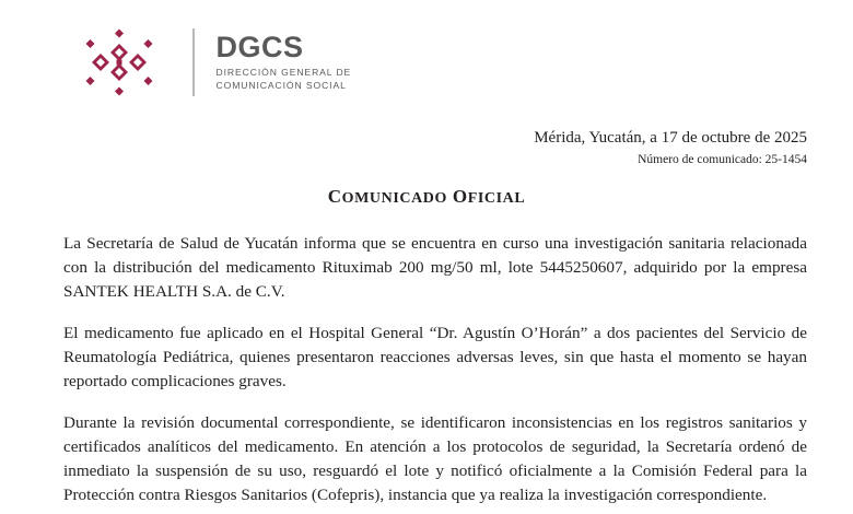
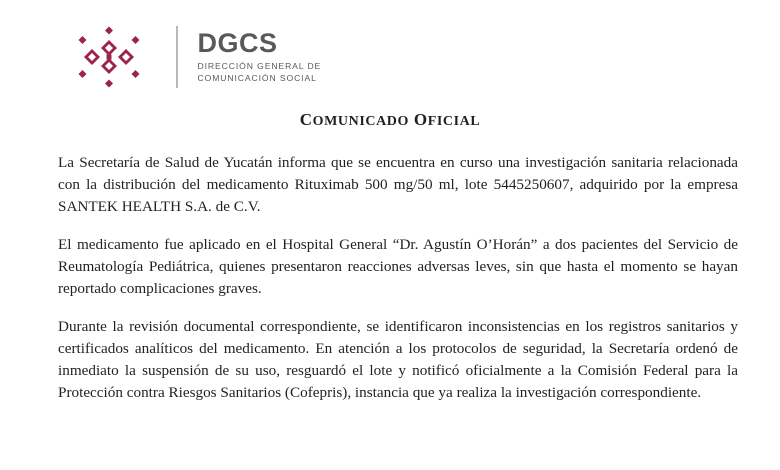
  DGCS
  DIRECCIÓN GENERAL DE
  COMUNICACIÓN SOCIAL
- Mérida, Yucatán, a 17 de octubre de 2025
- Número de comunicado: 25-1454
  COMUNICADO OFICIAL
- La Secretaría de Salud de Yucatán informa que se encuentra en curso una investigación sanitaria relacionada con la distribución del medicamento Rituximab 200 mg/50 ml, lote 5445250607, adquirido por la empresa SANTEK HEALTH S.A. de C.V.
+ La Secretaría de Salud de Yucatán informa que se encuentra en curso una investigación sanitaria relacionada con la distribución del medicamento Rituximab 500 mg/50 ml, lote 5445250607, adquirido por la empresa SANTEK HEALTH S.A. de C.V.
  El medicamento fue aplicado en el Hospital General “Dr. Agustín O’Horán” a dos pacientes del Servicio de Reumatología Pediátrica, quienes presentaron reacciones adversas leves, sin que hasta el momento se hayan reportado complicaciones graves.
  Durante la revisión documental correspondiente, se identificaron inconsistencias en los registros sanitarios y certificados analíticos del medicamento. En atención a los protocolos de seguridad, la Secretaría ordenó de inmediato la suspensión de su uso, resguardó el lote y notificó oficialmente a la Comisión Federal para la Protección contra Riesgos Sanitarios (Cofepris), instancia que ya realiza la investigación correspondiente.
